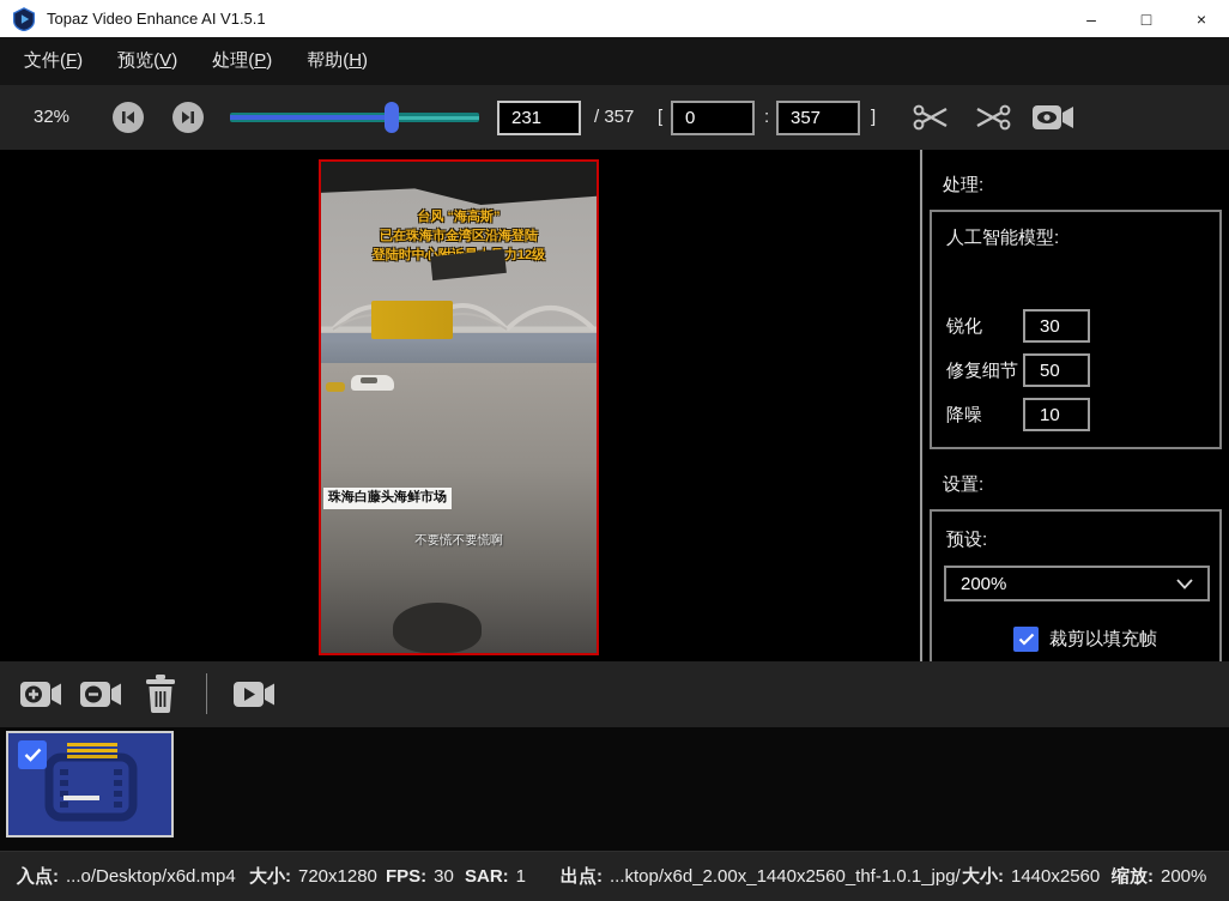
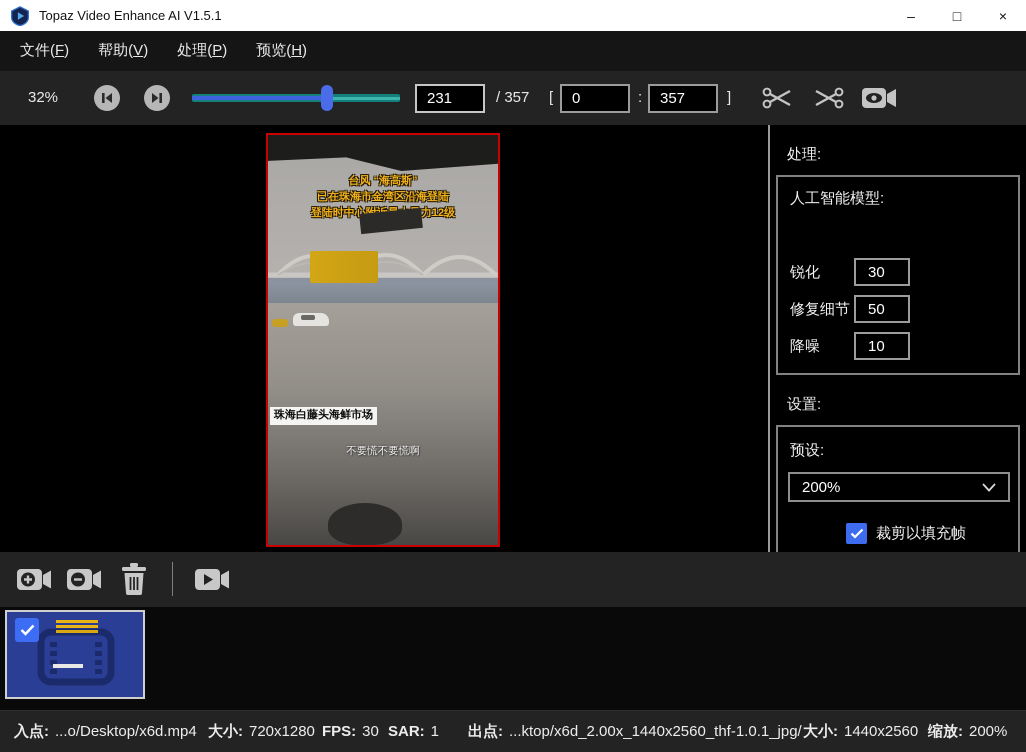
  Topaz Video Enhance AI V1.5.1
  –
  □
  ×
  文件(F)
- 预览(V)
+ 帮助(V)
  处理(P)
- 帮助(H)
+ 预览(H)
  32%
  231
  / 357
  [
  0
  :
  357
  ]
  台风 “海高斯”
  已在珠海市金湾区沿海登陆
  珠海白藤头海鲜市场
  不要慌不要慌啊
  处理:
  人工智能模型:
  锐化
  30
  修复细节
  50
  降噪
  10
  设置:
  预设:
  200%
  裁剪以填充帧
  入点: ...o/Desktop/x6d.mp4
  大小: 720x1280
  FPS: 30
  SAR: 1
  出点: ...ktop/x6d_2.00x_1440x2560_thf-1.0.1_jpg/
  大小: 1440x2560
  缩放: 200%
